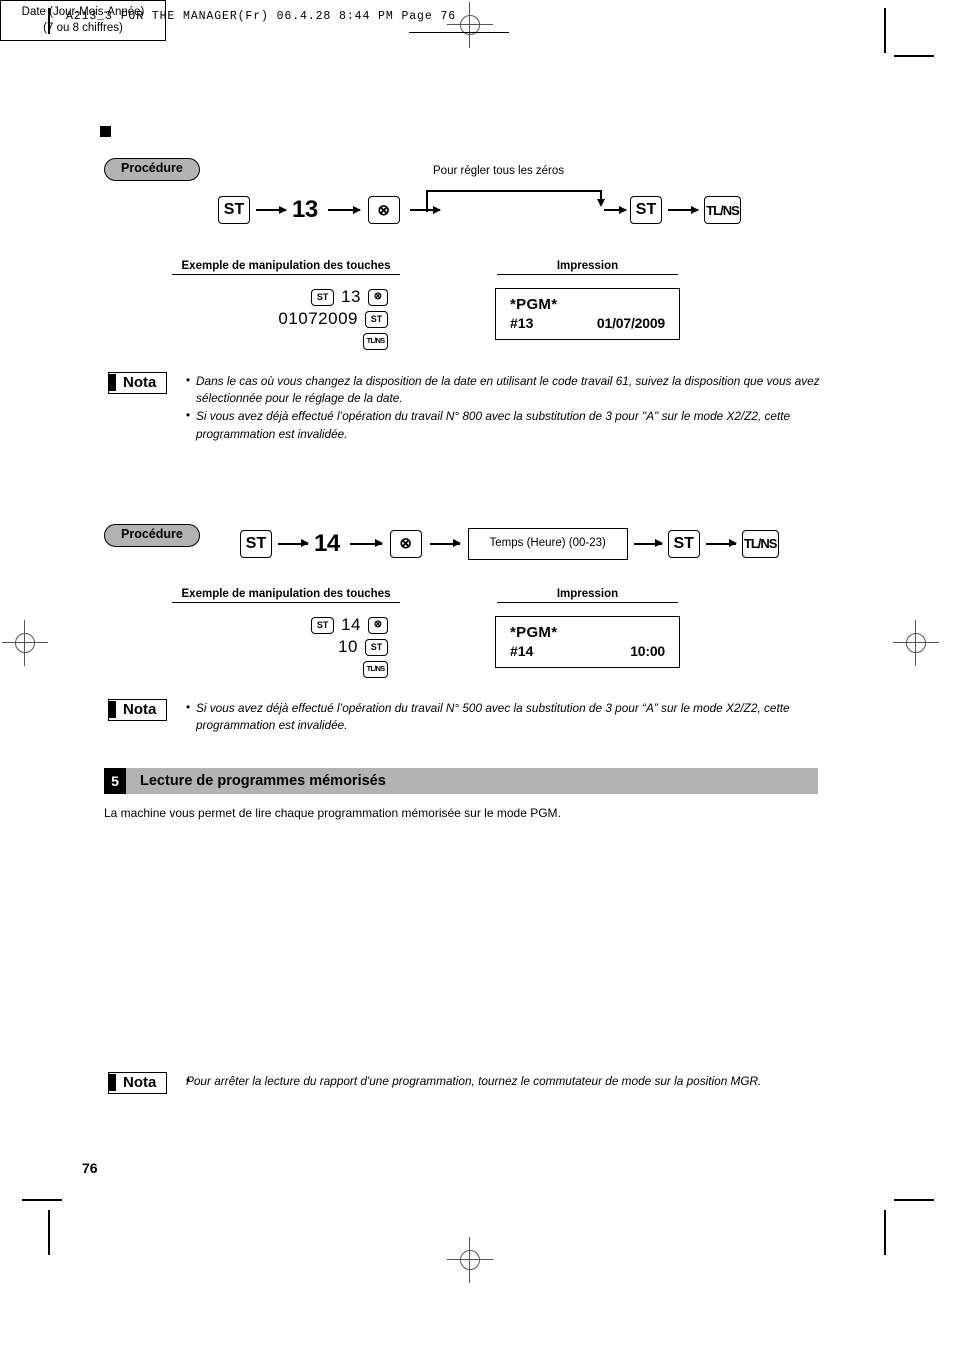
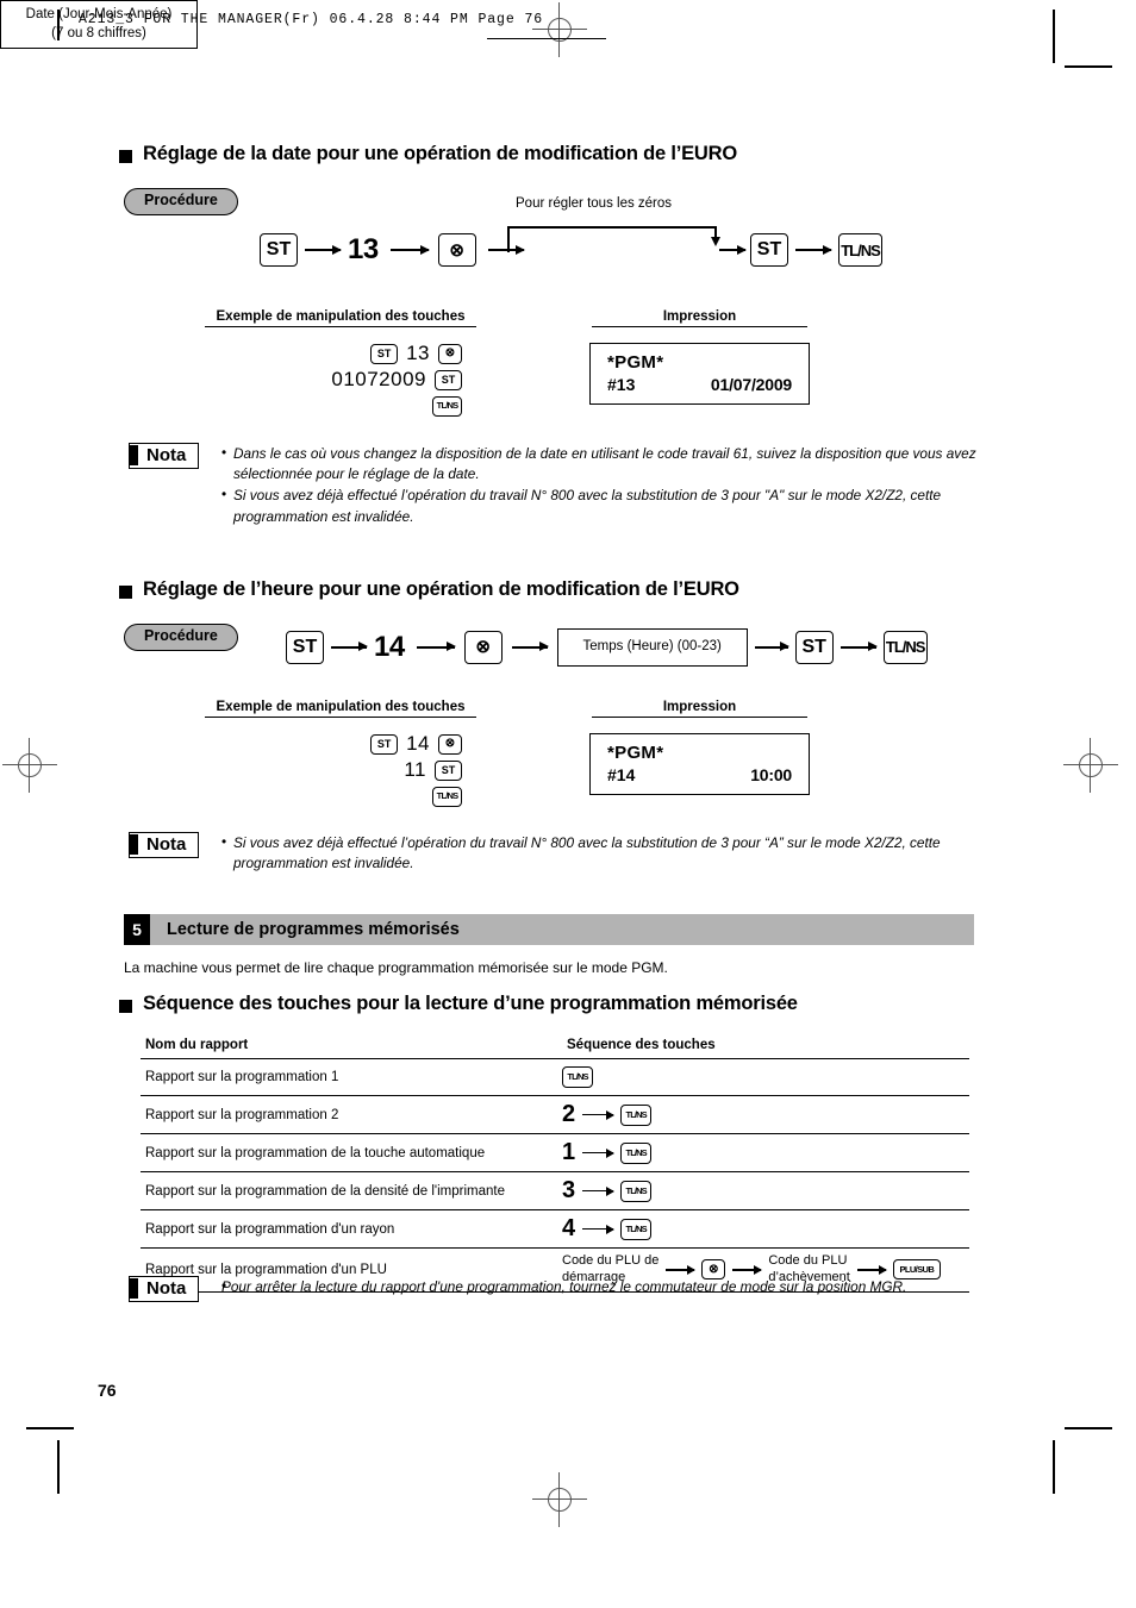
  A213_3 FOR THE MANAGER(Fr) 06.4.28 8:44 PM Page 76
+ Réglage de la date pour une opération de modification de l’EURO
  Procédure
  Pour régler tous les zéros
  ST
  13
  ⊗
  Date (Jour-Mois-Année)
  (7 ou 8 chiffres)
  ST
  TL/NS
  Exemple de manipulation des touches
  Impression
  ST
  13
  ⊗
  01072009
  ST
  TL/NS
  *PGM*
  #13
  01/07/2009
  Nota
  Dans le cas où vous changez la disposition de la date en utilisant le code travail 61, suivez la disposition que vous avez sélectionnée pour le réglage de la date.
  Si vous avez déjà effectué l’opération du travail N° 800 avec la substitution de 3 pour "A" sur le mode X2/Z2, cette programmation est invalidée.
+ Réglage de l’heure pour une opération de modification de l’EURO
  Procédure
  ST
  14
  ⊗
  Temps (Heure) (00-23)
  ST
  TL/NS
  Exemple de manipulation des touches
  Impression
  ST
  14
  ⊗
- 10
+ 11
  ST
  TL/NS
  *PGM*
  #14
  10:00
  Nota
- Si vous avez déjà effectué l’opération du travail N° 500 avec la substitution de 3 pour “A” sur le mode X2/Z2, cette programmation est invalidée.
+ Si vous avez déjà effectué l’opération du travail N° 800 avec la substitution de 3 pour “A” sur le mode X2/Z2, cette programmation est invalidée.
  5
  Lecture de programmes mémorisés
  La machine vous permet de lire chaque programmation mémorisée sur le mode PGM.
+ Séquence des touches pour la lecture d’une programmation mémorisée
+ Nom du rapport	Séquence des touches
+ Rapport sur la programmation 1	TL/NS
+ Rapport sur la programmation 2	2 TL/NS
+ Rapport sur la programmation de la touche automatique	1 TL/NS
+ Rapport sur la programmation de la densité de l'imprimante	3 TL/NS
+ Rapport sur la programmation d'un rayon	4 TL/NS
+ Rapport sur la programmation d'un PLU	Code du PLU de démarrage ⊗ Code du PLU d’achèvement PLU/SUB
  Nota
  Pour arrêter la lecture du rapport d'une programmation, tournez le commutateur de mode sur la position MGR.
  76
